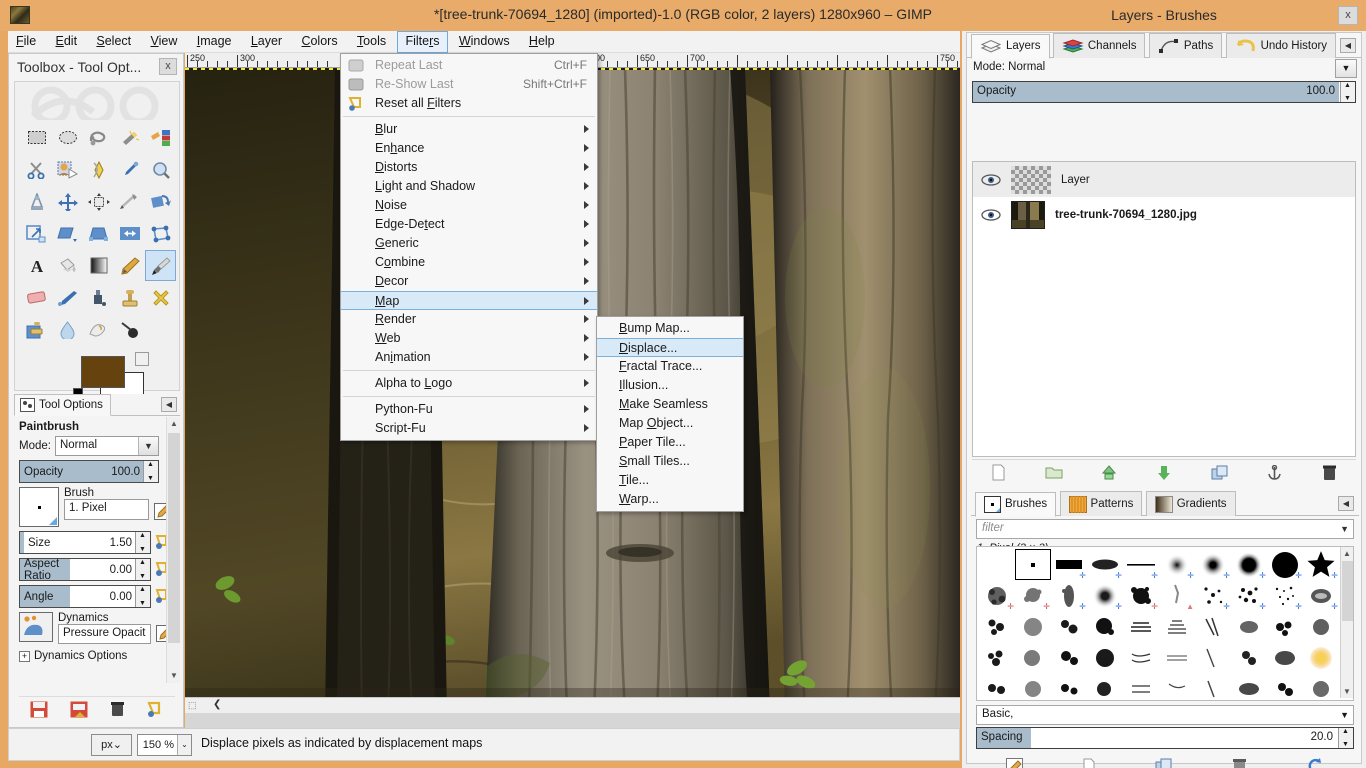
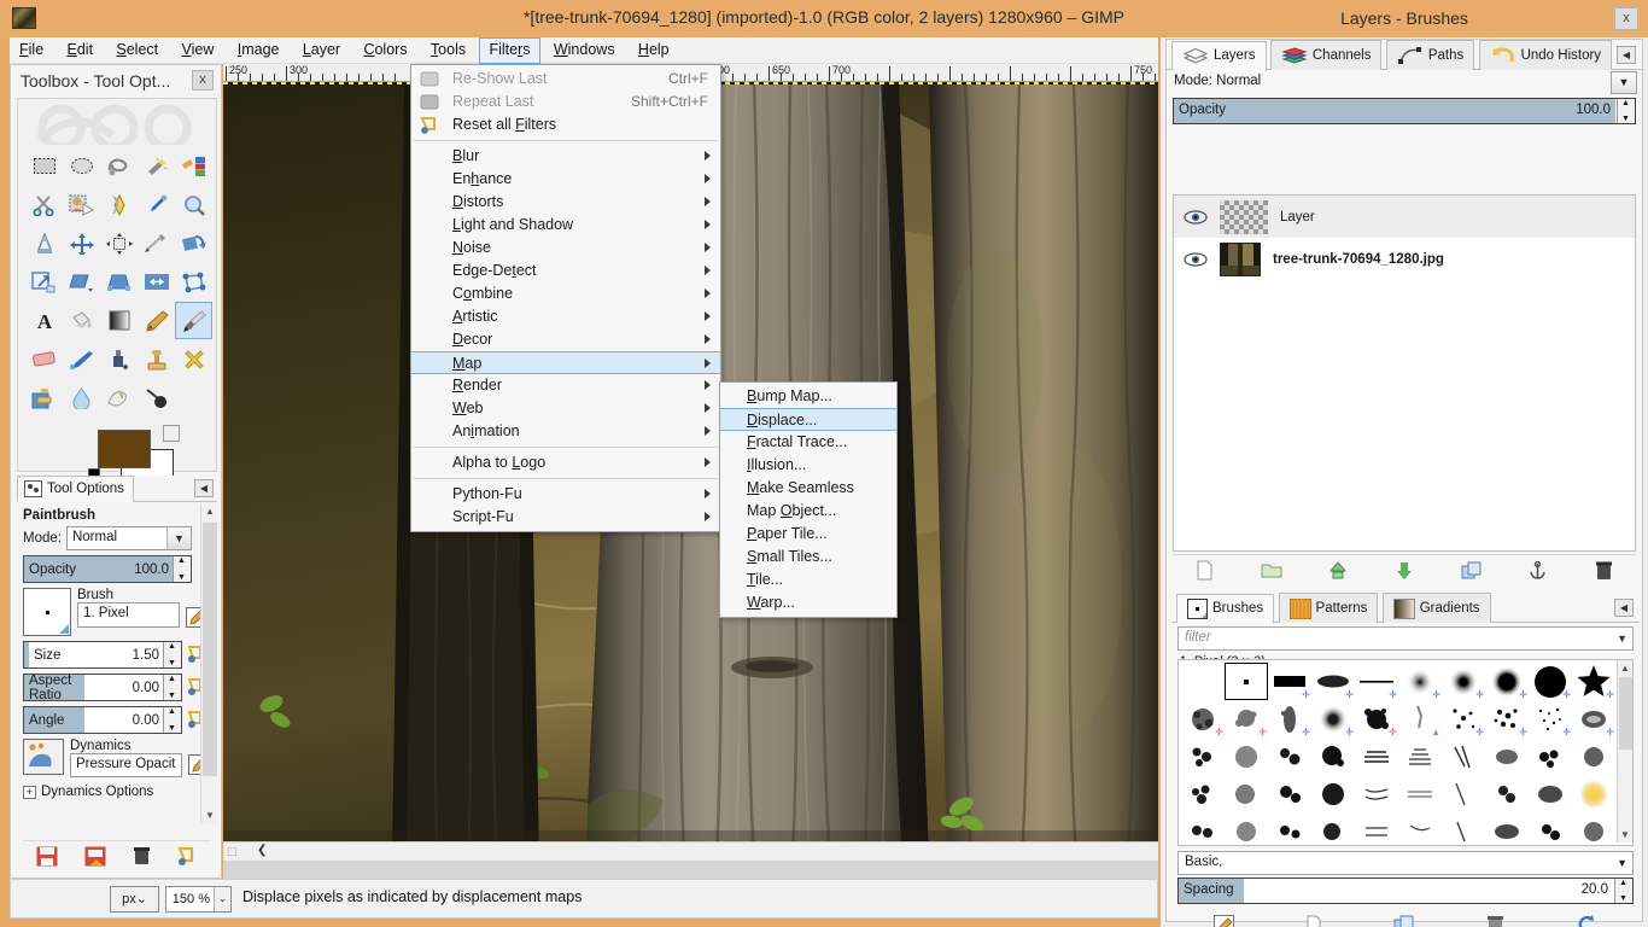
  *[tree-trunk-70694_1280] (imported)-1.0 (RGB color, 2 layers) 1280x960 – GIMP
  File Edit Select View Image Layer Colors Tools Filters Windows Help
  Toolbox - Tool Opt...
  x
  A
  Tool Options
  ◀
  Paintbrush
  Mode:
  Normal
  ▼
  Opacity
  100.0
  Brush
  1. Pixel
  Size
  1.50
  Aspect Ratio
  0.00
  Angle
  0.00
  Dynamics
  Pressure Opacit
  + Dynamics Options
  ▲
  ▼
  250
  300
  650
  700
  750
  ⬚
  ❮
- Repeat Last
+ Re-Show Last
  Ctrl+F
- Re-Show Last
+ Repeat Last
  Shift+Ctrl+F
  Reset all Filters
  Blur
  Enhance
  Distorts
  Light and Shadow
  Noise
  Edge-Detect
- Generic
  Combine
+ Artistic
  Decor
  Map
  Render
  Web
  Animation
  Alpha to Logo
  Python-Fu
  Script-Fu
  Bump Map...
  Displace...
  Fractal Trace...
  Illusion...
  Make Seamless
  Map Object...
  Paper Tile...
  Small Tiles...
  Tile...
  Warp...
  px⌄
  150 %
  ⌄
  Displace pixels as indicated by displacement maps
  Layers - Brushes
  x
  Layers
  Channels
  Paths
  Undo History
  ◀
  Mode: Normal
  ▼
  Opacity
  100.0
  Layer
  tree-trunk-70694_1280.jpg
  Brushes
  Patterns
  Gradients
  ◀
  filter
  ▼
  ✛
  ✛
  ✛
  ✛
  ✛
  ✛
  ✛
  ✛
  ✛
  ✛
  ✛
  ✛
  ✛
  ▲
  ✛
  ✛
  ✛
  ✛
  ▲
  ▼
  Basic,
  ▼
  Spacing
  20.0
